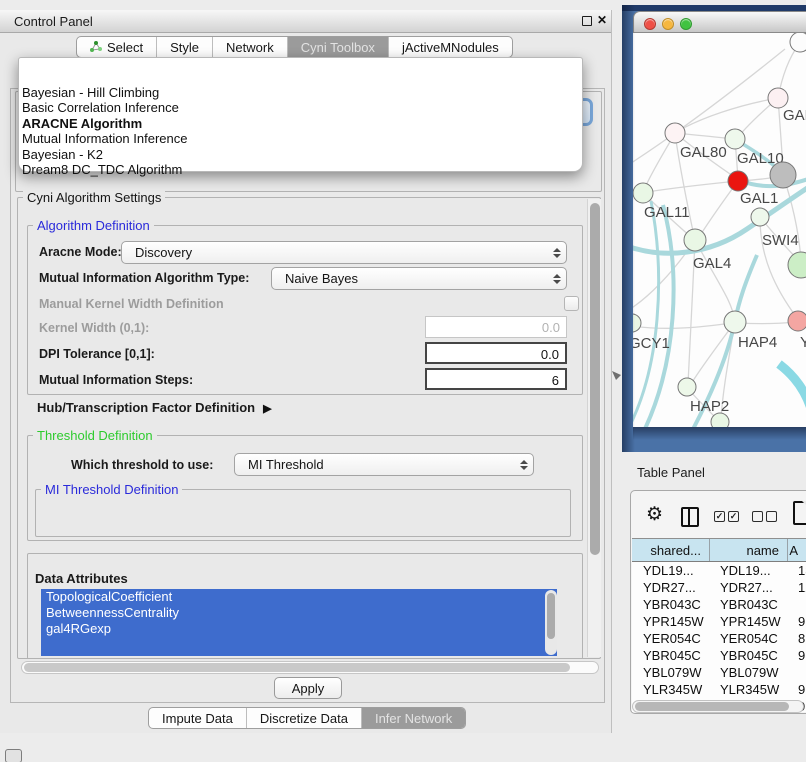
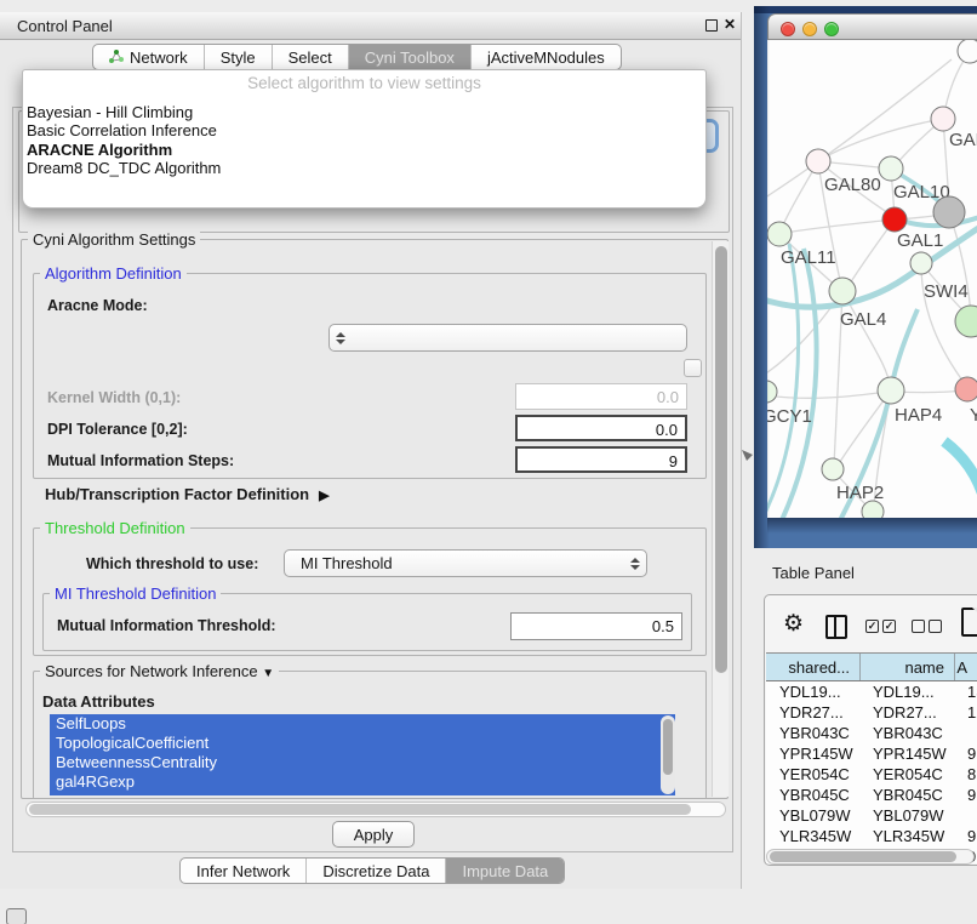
  Control Panel
  ✕
- Select
+ Network
  Style
- Network
+ Select
  Cyni Toolbox
  jActiveMNodules
  Cyni Algorithm Settings
  Algorithm Definition
  Aracne Mode:
- Discovery
- Mutual Information Algorithm Type:
- Naive Bayes
- Manual Kernel Width Definition
  Kernel Width (0,1):
  0.0
- DPI Tolerance [0,1]:
+ DPI Tolerance [0,2]:
  0.0
  Mutual Information Steps:
- 6
+ 9
  Hub/Transcription Factor Definition ▶
  Threshold Definition
  Which threshold to use:
  MI Threshold
  MI Threshold Definition
+ Mutual Information Threshold:
+ 0.5
+ Sources for Network Inference ▼
  Data Attributes
+ SelfLoops
  TopologicalCoefficient
  BetweennessCentrality
  gal4RGexp
  Apply
+ Select algorithm to view settings
  Bayesian - Hill Climbing
  Basic Correlation Inference
  ARACNE Algorithm
- Mutual Information Inference
- Bayesian - K2
  Dream8 DC_TDC Algorithm
- Impute Data
+ Infer Network
  Discretize Data
- Infer Network
+ Impute Data
  GAL80
  GAL10
  GAL1
  GAL11
  SWI4
  GAL4
  CY1
  HAP4
  Y
  HAP2
  Table Panel
  ⚙
  ✓
  ✓
  shared...
  name
  A
  YDL19...
  YDL19...
  YDR27...
  YDR27...
  YBR043C
  YBR043C
  YPR145W
  YPR145W
  YER054C
  YER054C
  YBR045C
  YBR045C
  YBL079W
  YBL079W
  YLR345W
  YLR345W
